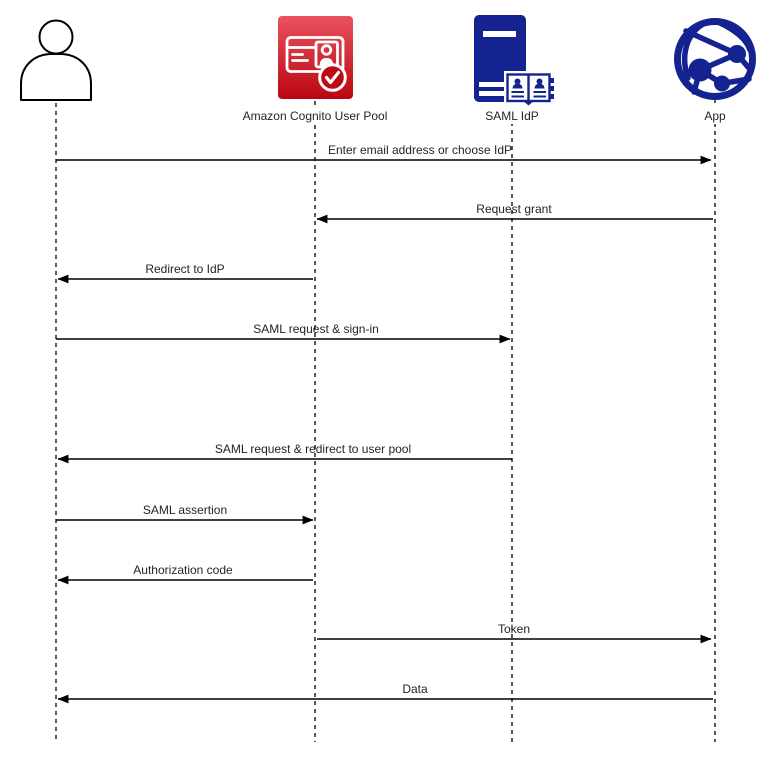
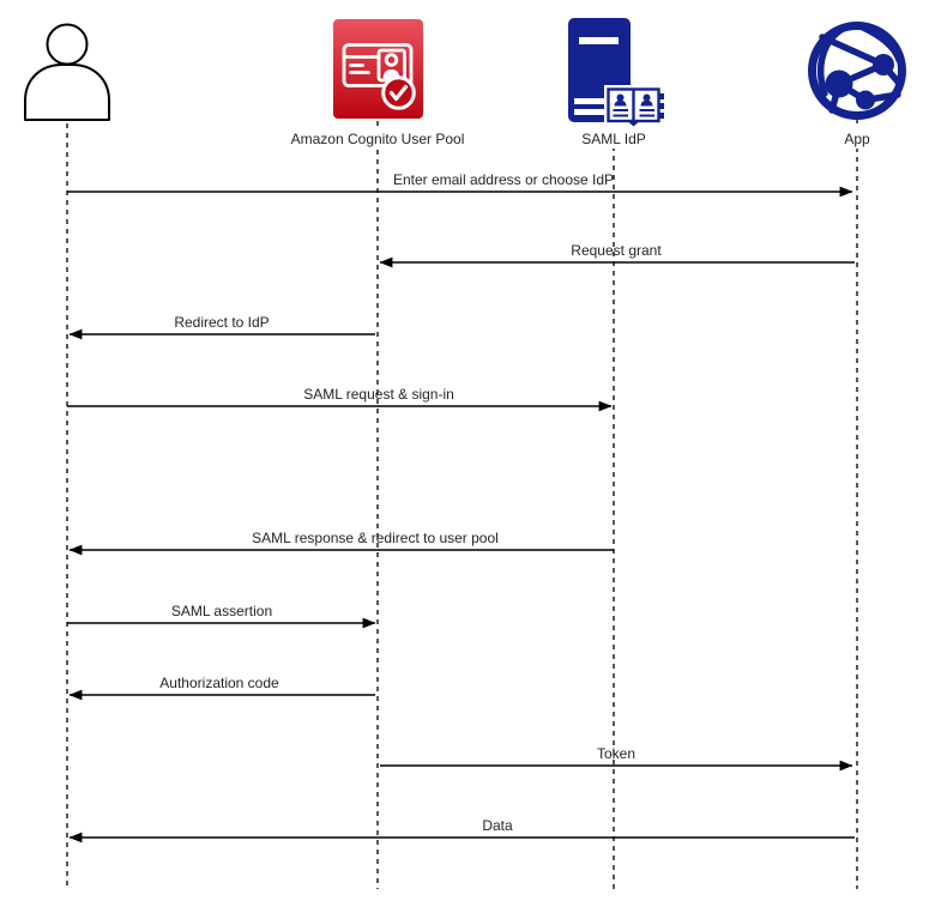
  Amazon Cognito User Pool
  SAML IdP
  App
  Enter email address or choose IdP
  Request grant
  Redirect to IdP
  SAML request & sign-in
- SAML request & redirect to user pool
+ SAML response & redirect to user pool
  SAML assertion
  Authorization code
  Token
  Data
